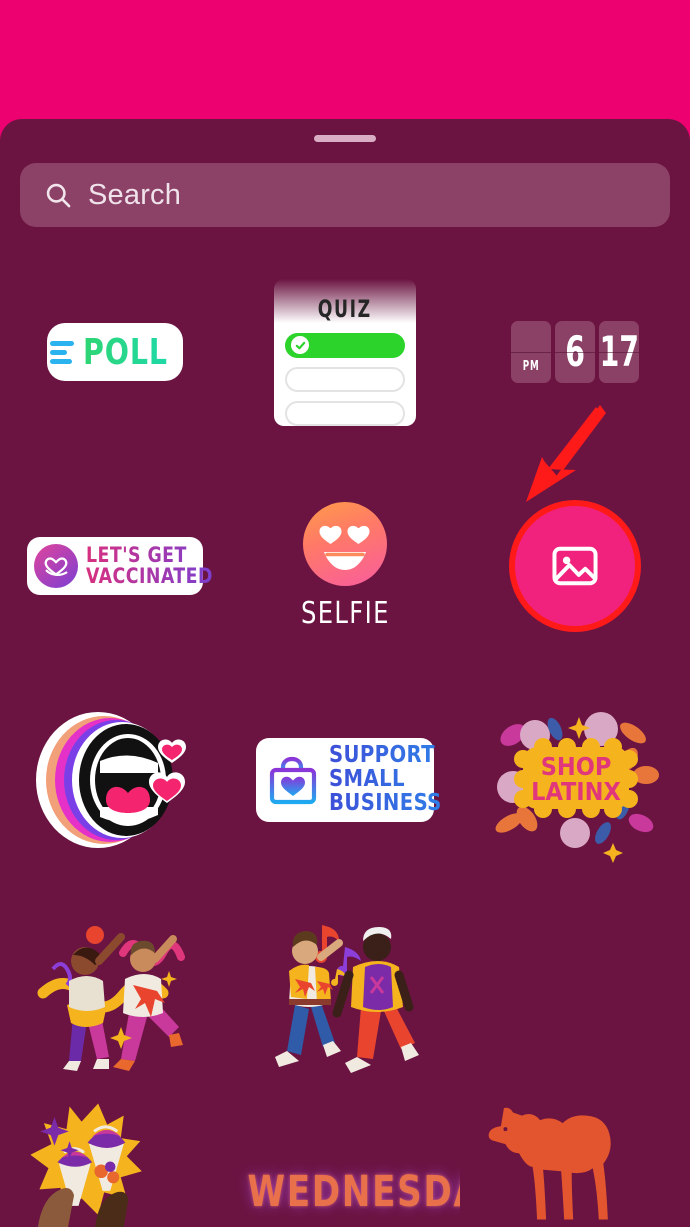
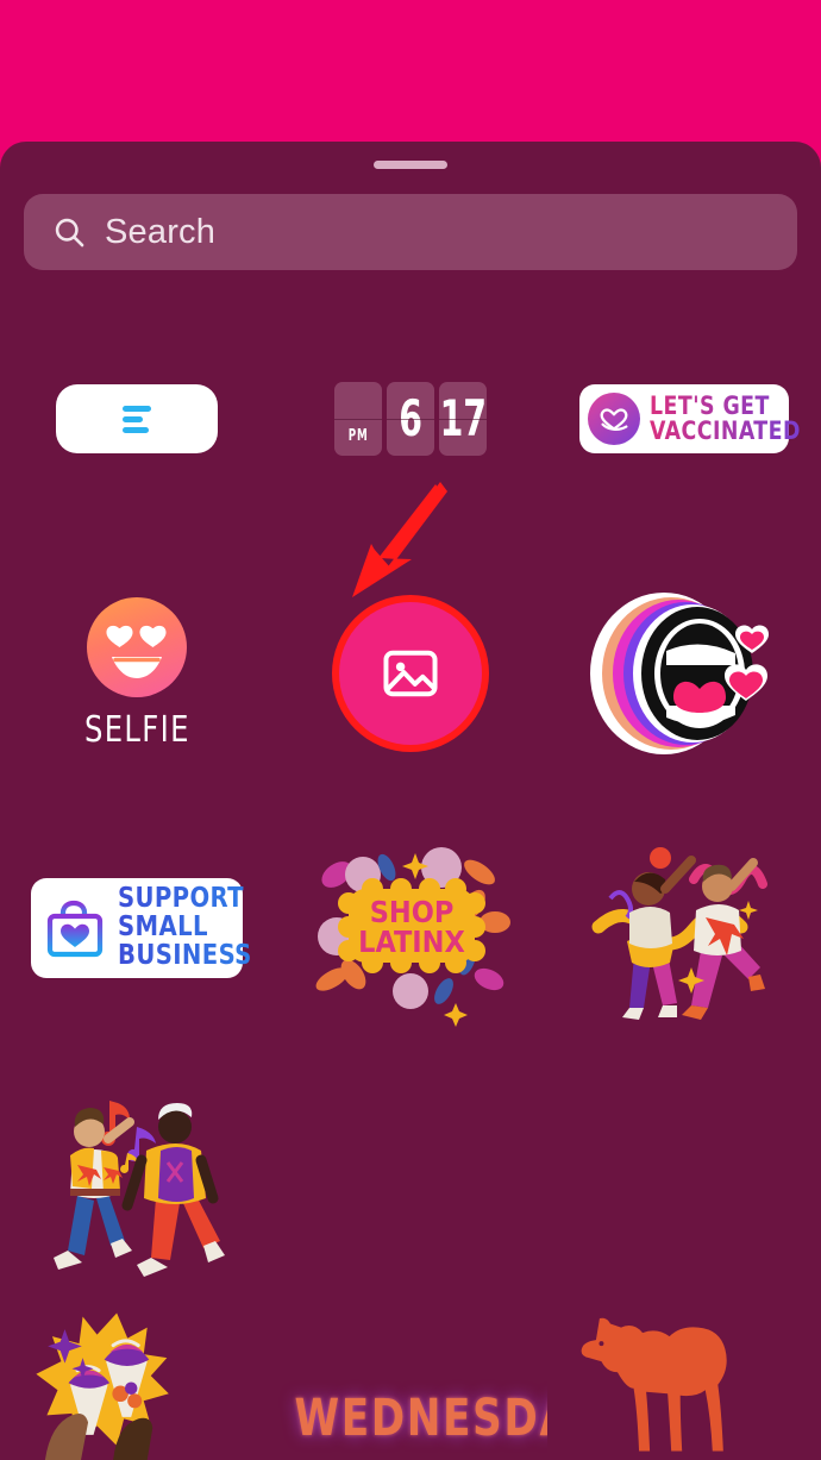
  Search
- POLL
- QUIZ
  PM
  6
  17
  LET'S GET
  VACCINATED
  SELFIE
  SUPPORT
  SMALL
  BUSINESS
  SHOP
  LATINX
  WEDNESD
